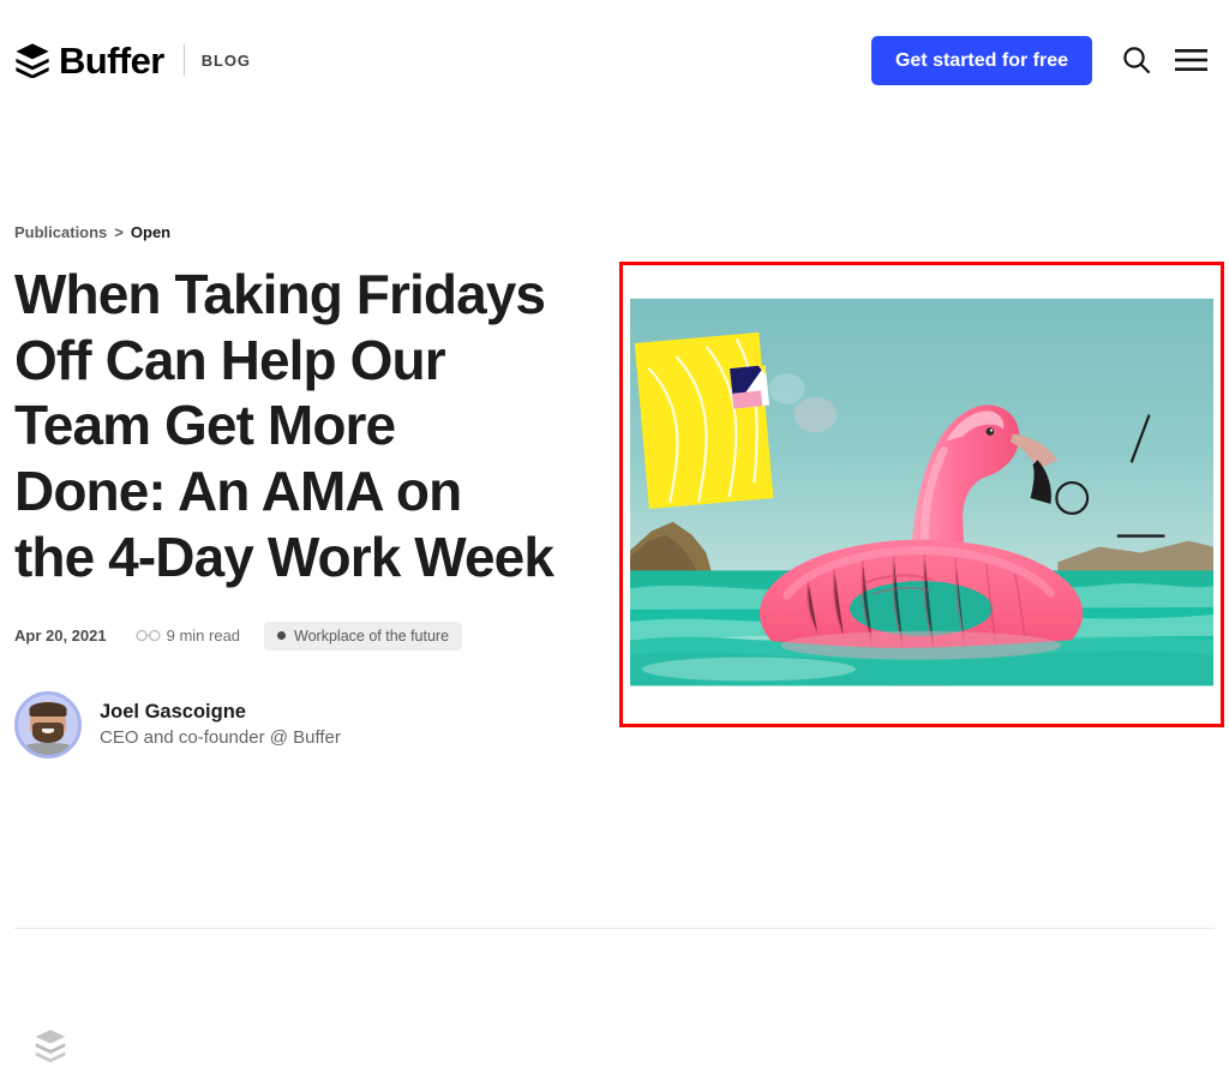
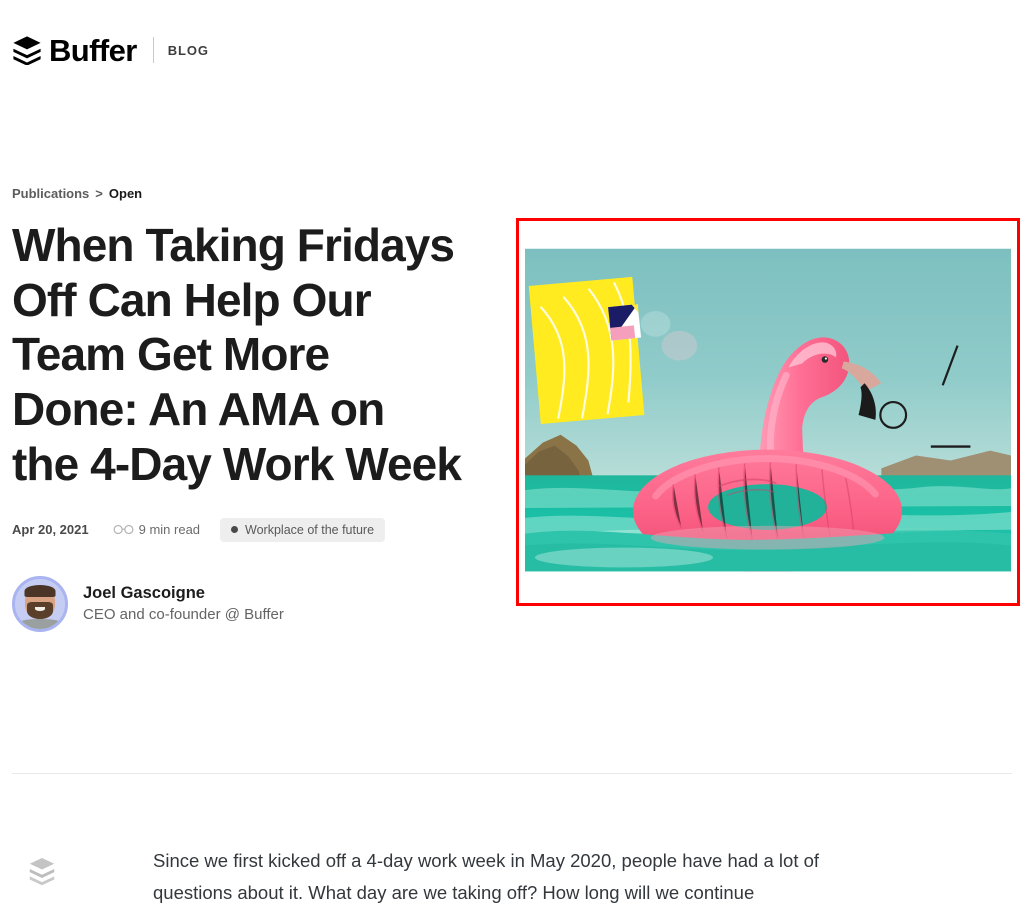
  Buffer
  BLOG
- Get started for free
  Publications
  >
  Open
  When Taking Fridays Off Can Help Our Team Get More Done: An AMA on the 4-Day Work Week
  Apr 20, 2021
  9 min read
  Workplace of the future
  Joel Gascoigne
  CEO and co-founder @ Buffer
+ Since we first kicked off a 4-day work week in May 2020, people have had a lot of questions about it. What day are we taking off? How long will we continue
